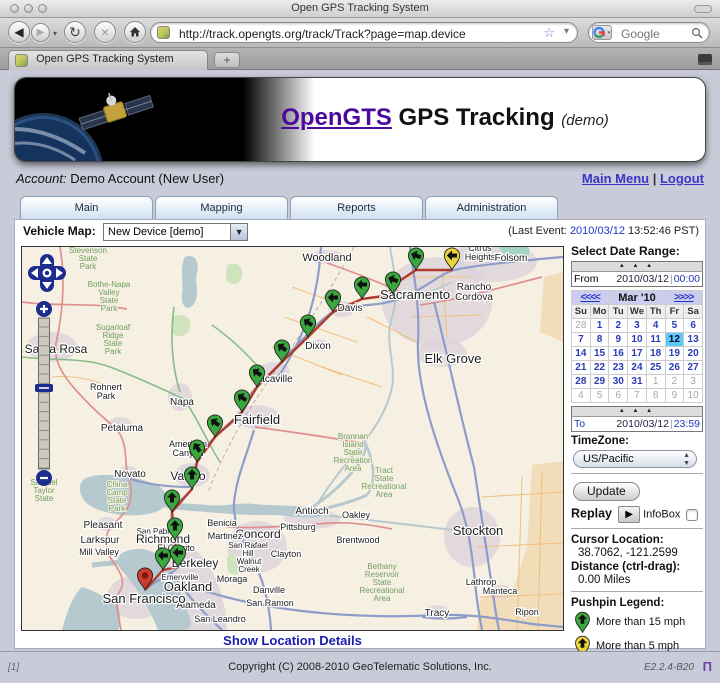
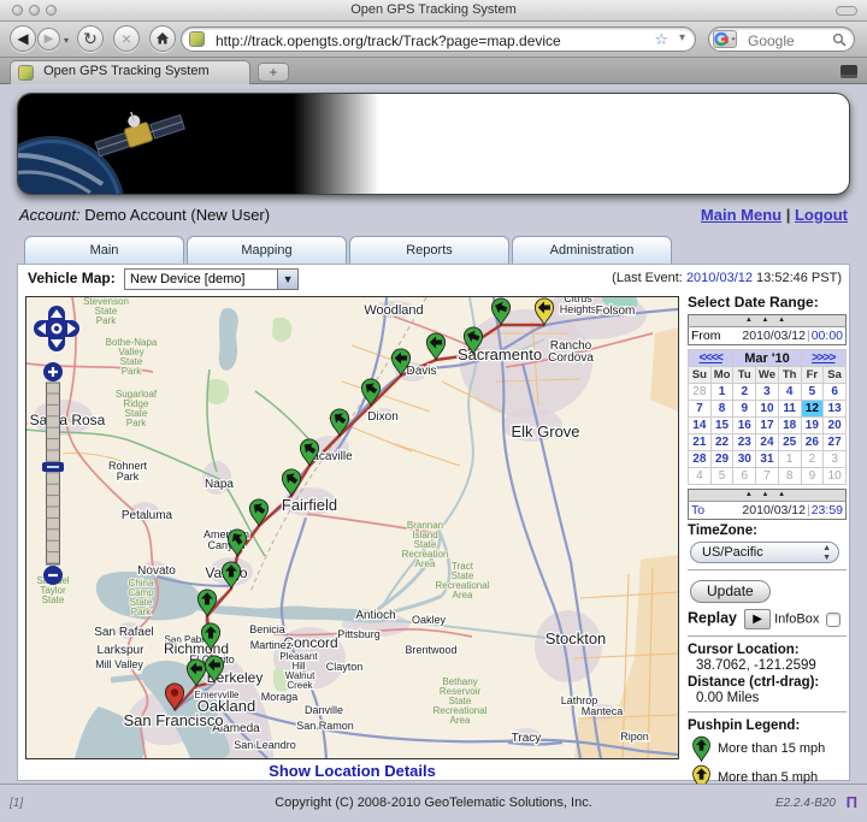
  Open GPS Tracking System
  ◀
  ▶
  ▾
  ↻
  ×
  http://track.opengts.org/track/Track?page=map.device
  ☆
  ▾
  Google
  Open GPS Tracking System
  +
- OpenGTS GPS Tracking (demo)
  Account: Demo Account (New User)
  Main Menu | Logout
  Main
  Mapping
  Reports
  Administration
  Vehicle Map:
  New Device [demo]
  ▼
  (Last Event: 2010/03/12 13:52:46 PST)
  Stevenson State Park
  Bothe-Napa Valley State Park
  Sugarloaf Ridge State Park
  China Camp State Park
  Sel Taylor State
  Brannan Island State Recreation Area
  Tract State Recreational Area
  Bethany Reservoir State Recreational Area
  Woodland
  Citrus
  Heights
  Folsom
  Sacramento
  Rancho
  Cordova
  Davis
  Dixon
  caville
  Fairfield
  Elk Grove
  Napa
  Saa Rosa
  Rohnert
  Park
  Petaluma
  Novato
- Pleasant
+ San Rafael
  Larkspur
  Mill Valley
  San Pabl
  Richmond
  erkeley
  Emeryville
  Oakland
  Alameda
  San Leandro
  San Francisco
  Concord
- San Rafael
+ Pleasant
  Hill
  Walnut
  Creek
  Clayton
  Moraga
  Danville
  San Ramon
  Benicia
  Martinez
  Pittsburg
  Antioch
  Oakley
  Brentwood
  Stockton
  Lathrop
  Manteca
  Ripon
  Tracy
  Select Date Range:
  From 2010/03/12|00:00
  <<<<	Mar '10	>>>>
  Su	Mo	Tu	We	Th	Fr	Sa
  28	1	2	3	4	5	6
  7	8	9	10	11	12	13
  14	15	16	17	18	19	20
  21	22	23	24	25	26	27
  28	29	30	31	1	2	3
  4	5	6	7	8	9	10
  To 2010/03/12|23:59
  TimeZone:
  US/Pacific
  Update
  Replay ▶ InfoBox
  Cursor Location:
  38.7062, -121.2599
  Distance (ctrl-drag):
  0.00 Miles
  Pushpin Legend:
  More than 15 mph
  More than 5 mph
  Show Location Details
  [1]
  Copyright (C) 2008-2010 GeoTelematic Solutions, Inc.
  E2.2.4-B20
  Π
